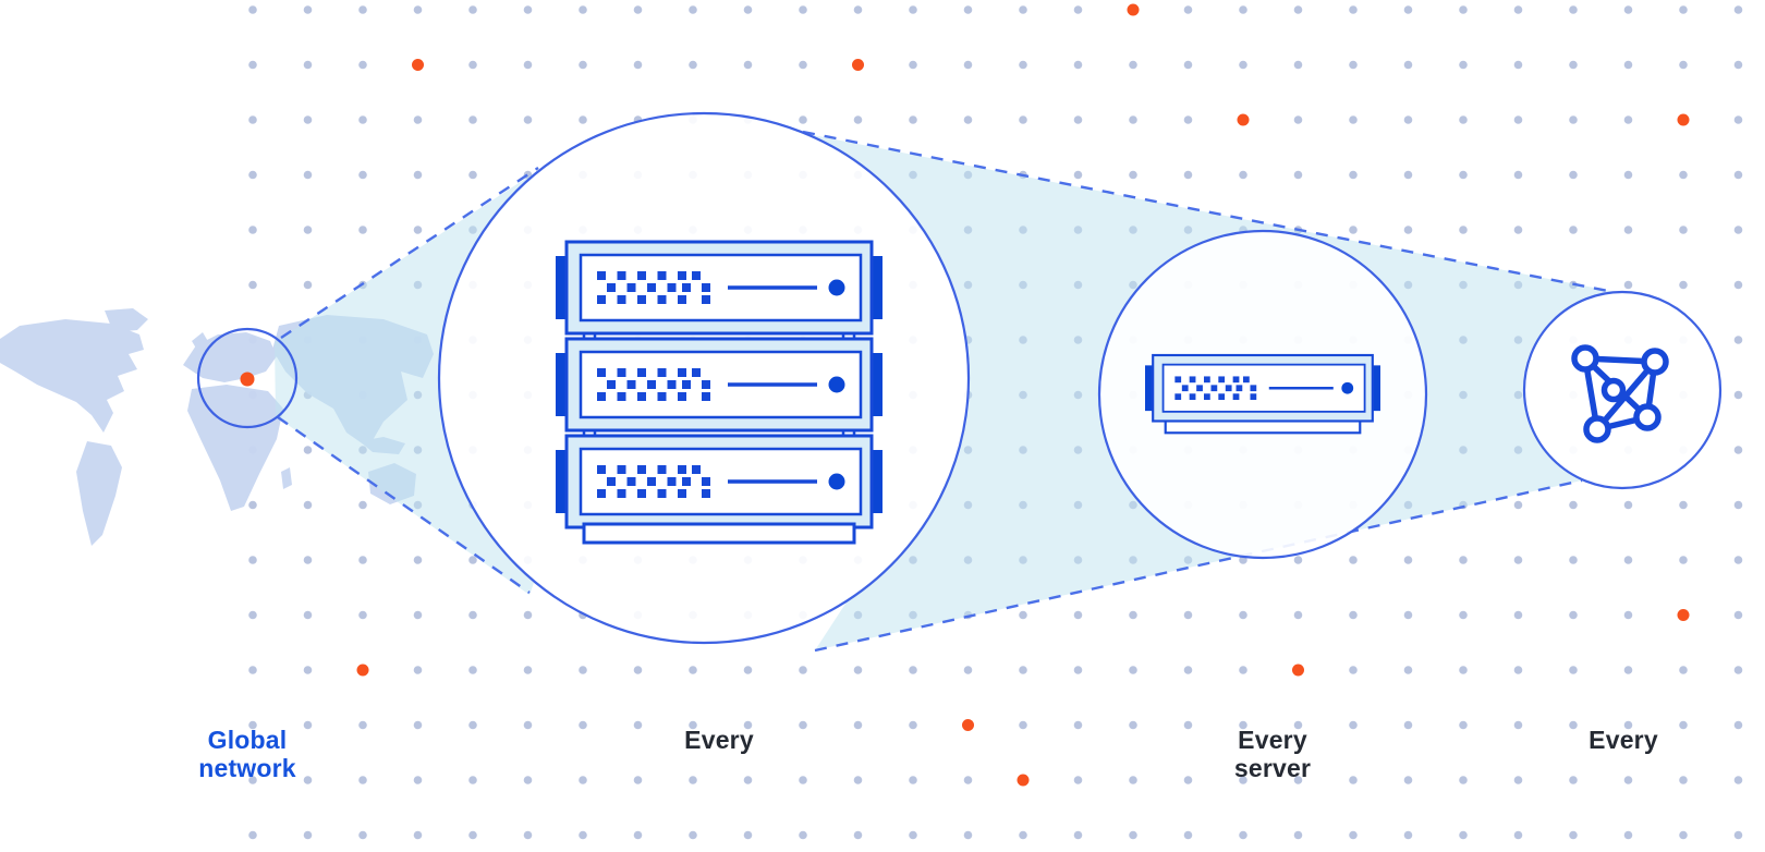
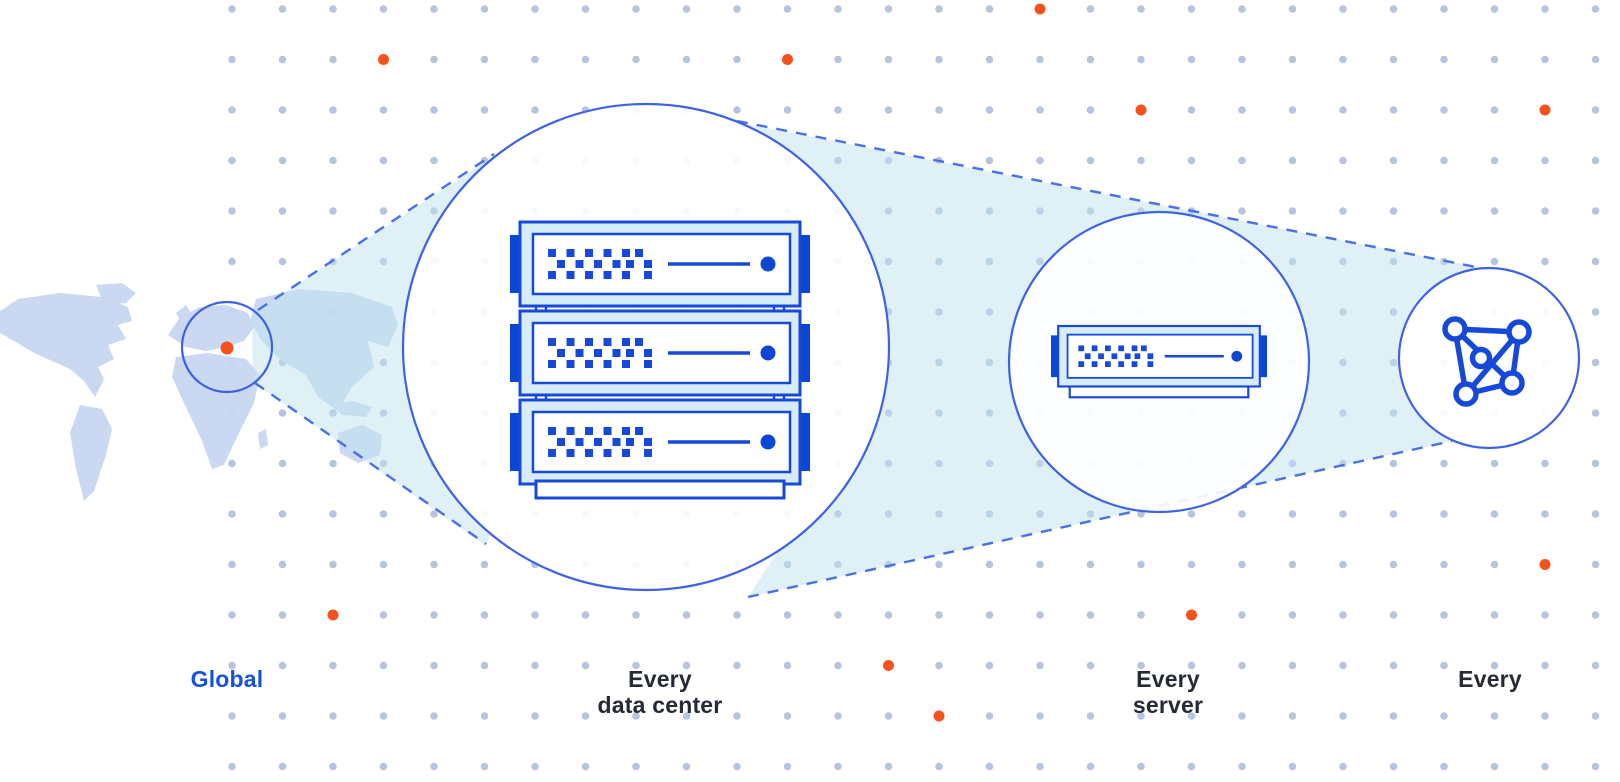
  Global
- network
  Every
+ data center
  Every
  server
  Every
